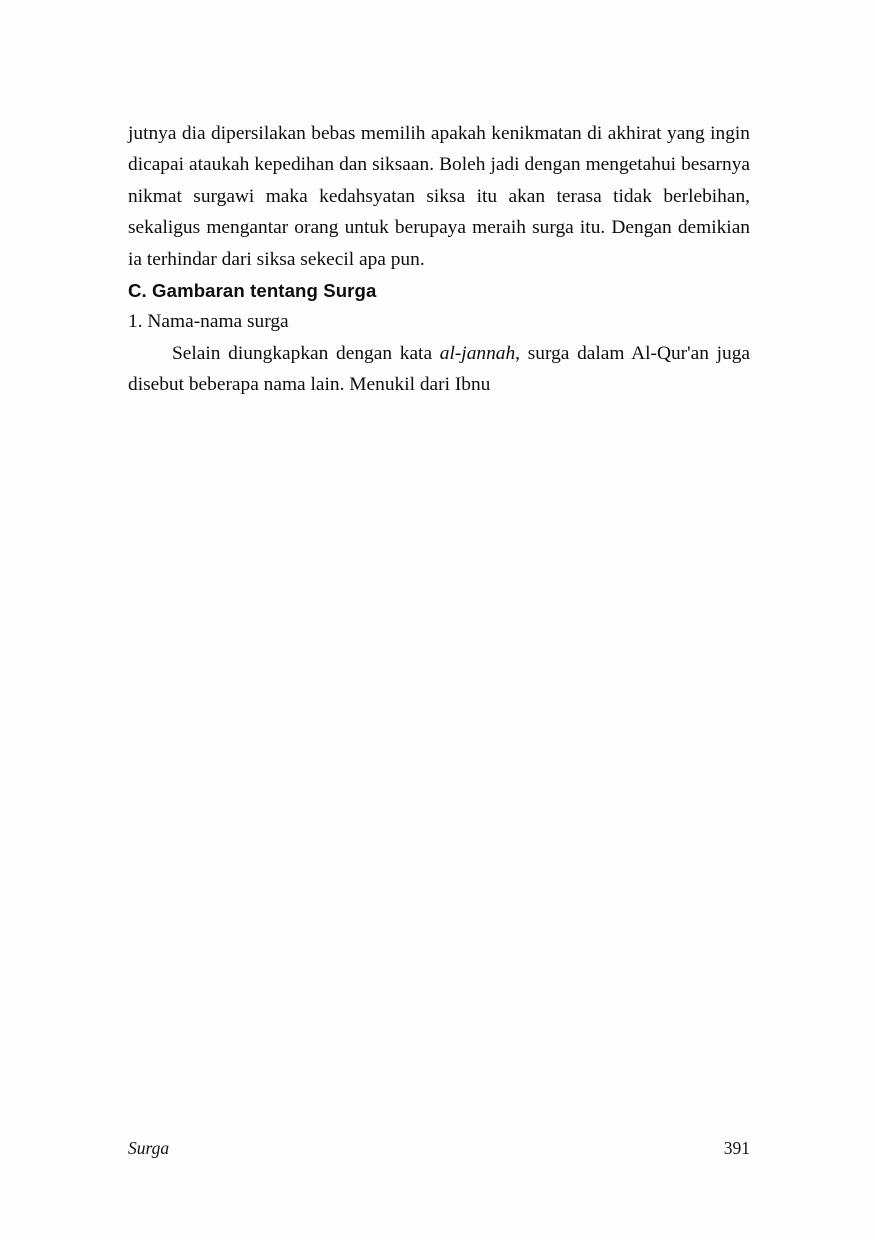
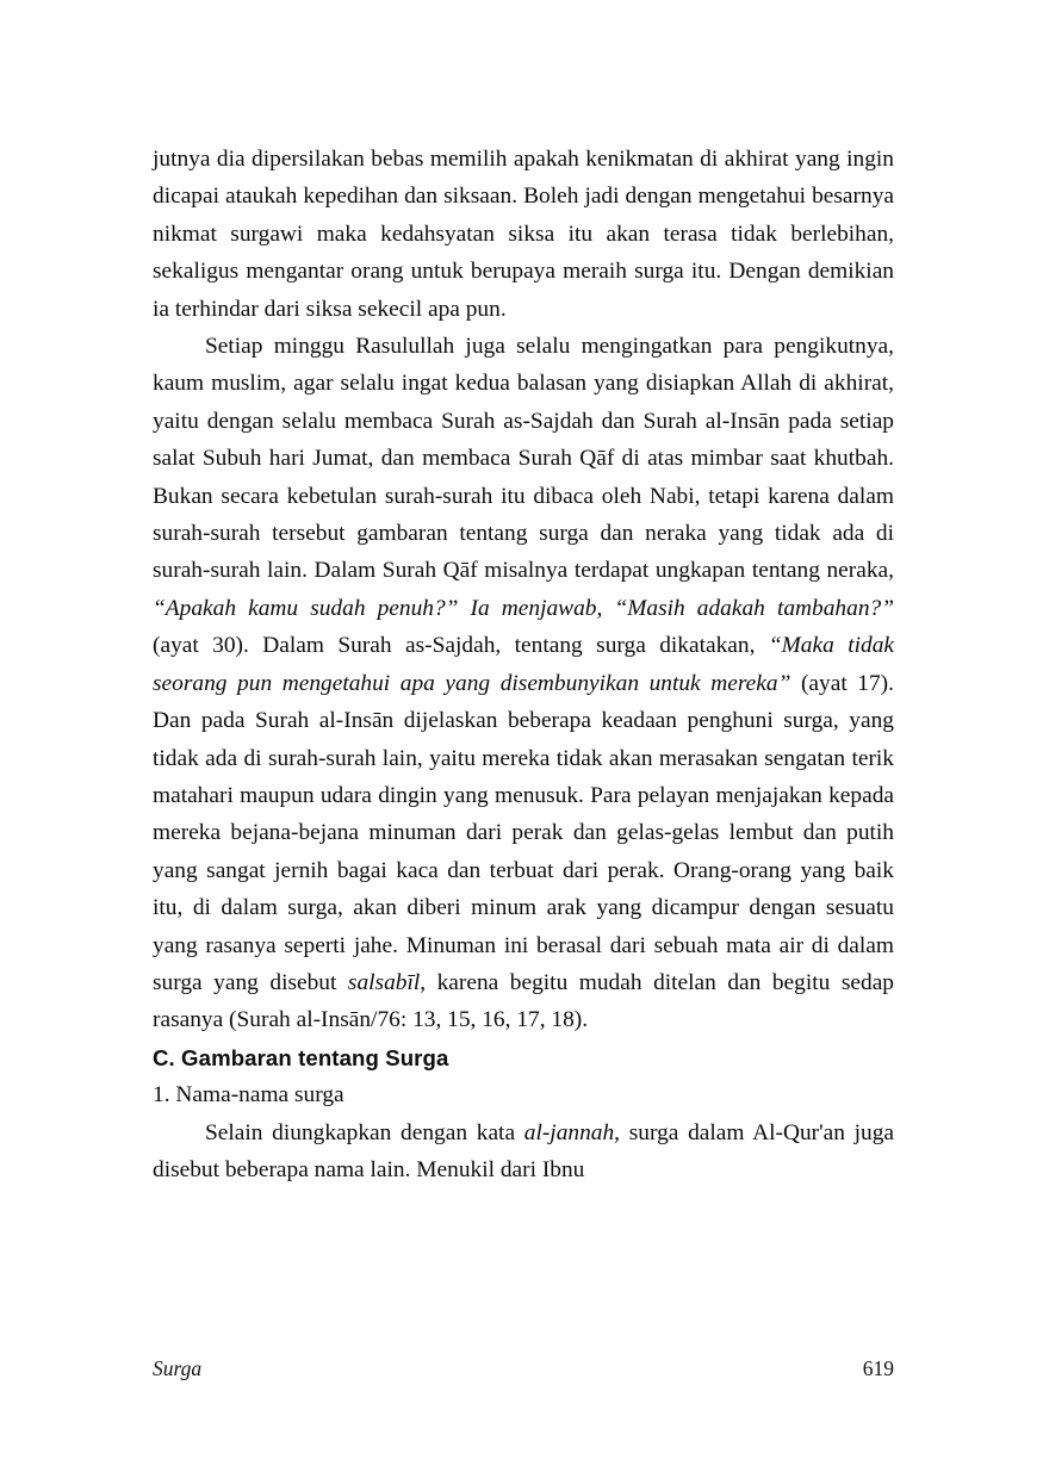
  jutnya dia dipersilakan bebas memilih apakah kenikmatan di akhirat yang ingin dicapai ataukah kepedihan dan siksaan. Boleh jadi dengan mengetahui besarnya nikmat surgawi maka kedahsyatan siksa itu akan terasa tidak berlebihan, sekaligus mengantar orang untuk berupaya meraih surga itu. Dengan demikian ia terhindar dari siksa sekecil apa pun.
+ Setiap minggu Rasulullah juga selalu mengingatkan para pengikutnya, kaum muslim, agar selalu ingat kedua balasan yang disiapkan Allah di akhirat, yaitu dengan selalu membaca Surah as-Sajdah dan Surah al-Insān pada setiap salat Subuh hari Jumat, dan membaca Surah Qāf di atas mimbar saat khutbah. Bukan secara kebetulan surah-surah itu dibaca oleh Nabi, tetapi karena dalam surah-surah tersebut gambaran tentang surga dan neraka yang tidak ada di surah-surah lain. Dalam Surah Qāf misalnya terdapat ungkapan tentang neraka, “Apakah kamu sudah penuh?” Ia menjawab, “Masih adakah tambahan?” (ayat 30). Dalam Surah as-Sajdah, tentang surga dikatakan, “Maka tidak seorang pun mengetahui apa yang disembunyikan untuk mereka” (ayat 17). Dan pada Surah al-Insān dijelaskan beberapa keadaan penghuni surga, yang tidak ada di surah-surah lain, yaitu mereka tidak akan merasakan sengatan terik matahari maupun udara dingin yang menusuk. Para pelayan menjajakan kepada mereka bejana-bejana minuman dari perak dan gelas-gelas lembut dan putih yang sangat jernih bagai kaca dan terbuat dari perak. Orang-orang yang baik itu, di dalam surga, akan diberi minum arak yang dicampur dengan sesuatu yang rasanya seperti jahe. Minuman ini berasal dari sebuah mata air di dalam surga yang disebut salsabīl, karena begitu mudah ditelan dan begitu sedap rasanya (Surah al-Insān/76: 13, 15, 16, 17, 18).
  C. Gambaran tentang Surga
  1. Nama-nama surga
  Selain diungkapkan dengan kata al-jannah, surga dalam Al-Qur'an juga disebut beberapa nama lain. Menukil dari Ibnu
  Surga
- 391
+ 619
